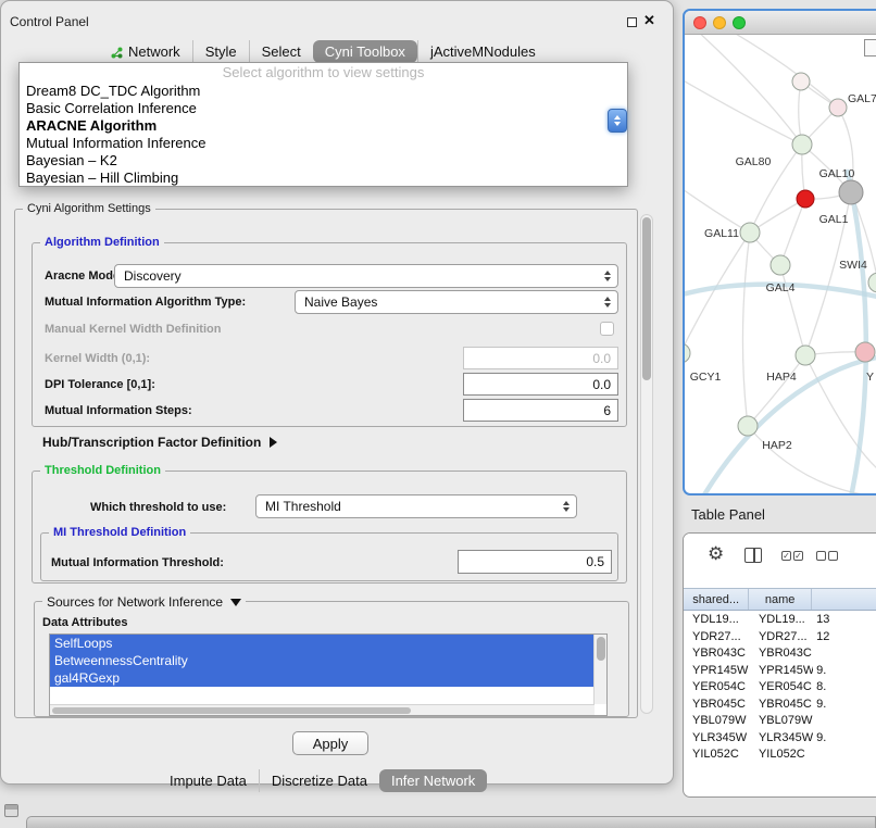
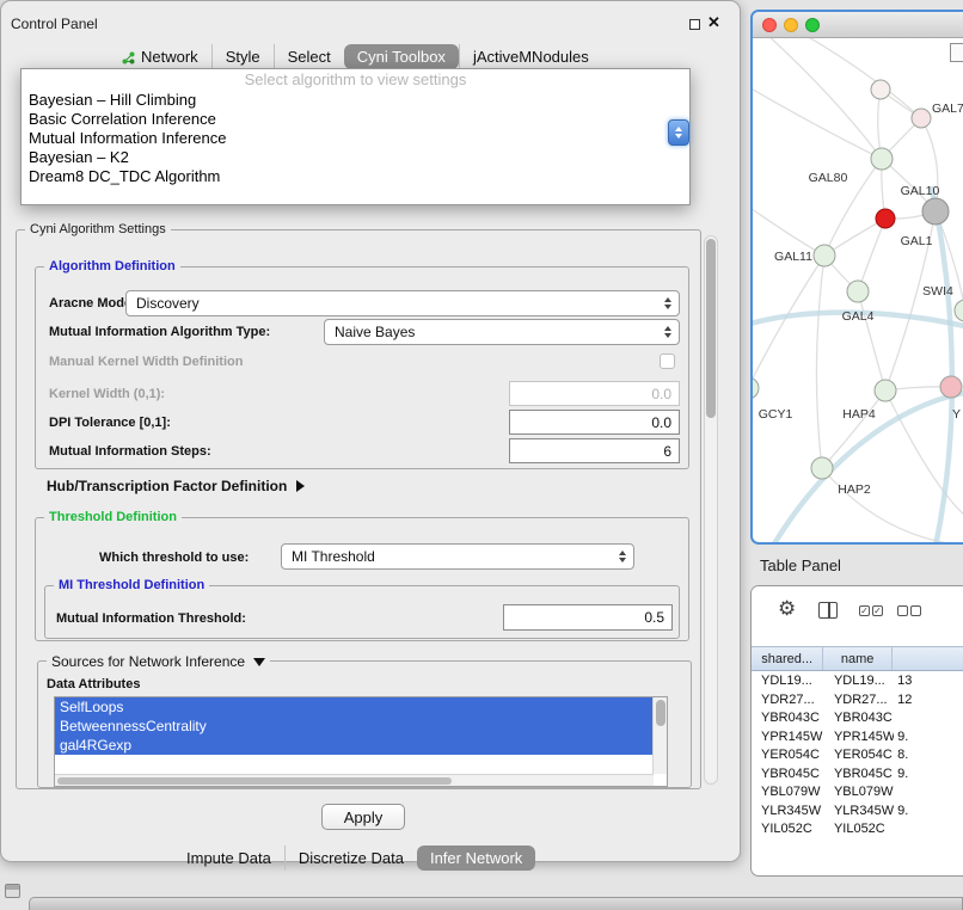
  Control Panel
  ✕
  Network
  Style
  Select
  Cyni Toolbox
  jActiveMNodules
  Cyni Algorithm Settings
  Algorithm Definition
  Aracne Mod
  Discovery
  Mutual Information Algorithm Type:
  Naive Bayes
  Manual Kernel Width Definition
  Kernel Width (0,1):
  0.0
  DPI Tolerance [0,1]:
  0.0
  Mutual Information Steps:
  6
  Hub/Transcription Factor Definition
  Threshold Definition
  Which threshold to use:
  MI Threshold
  MI Threshold Definition
  Mutual Information Threshold:
  0.5
  Sources for Network Inference
  Data Attributes
  SelfLoops
  BetweennessCentrality
  gal4RGexp
  Apply
  Impute Data
  Discretize Data
  Infer Network
  Select algorithm to view settings
- Dream8 DC_TDC Algorithm
+ Bayesian – Hill Climbing
  Basic Correlation Inference
- ARACNE Algorithm
  Mutual Information Inference
  Bayesian – K2
- Bayesian – Hill Climbing
+ Dream8 DC_TDC Algorithm
  GAL7
  GAL80
  GAL10
  GAL1
  GAL11
  SWI4
  GAL4
  HAP4
  Y
  GCY1
  HAP2
  Table Panel
  ⚙
  ✓
  ✓
  shared...
  name
  YDL19...
  YDL19...
  13
  YDR27...
  YDR27...
  12
  YBR043C
  YBR043C
  YPR145W
  YPR145W
  9.
  YER054C
  YER054C
  8.
  YBR045C
  YBR045C
  9.
  YBL079W
  YBL079W
  YLR345W
  YLR345W
  9.
  YIL052C
  YIL052C
